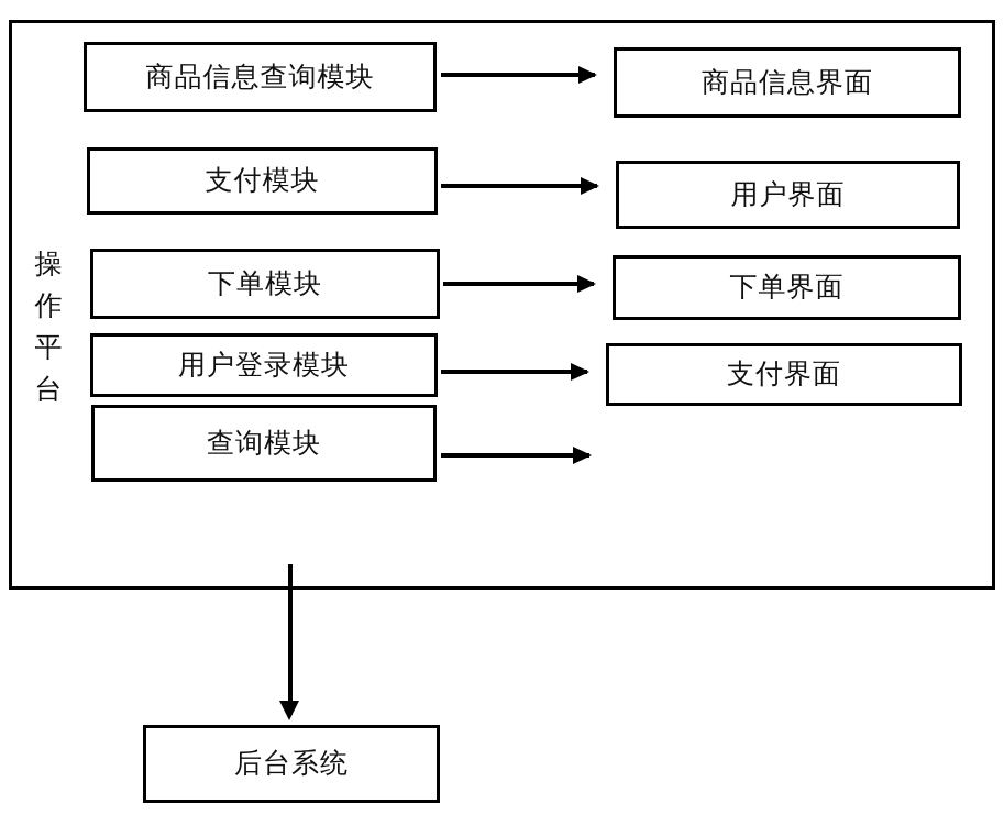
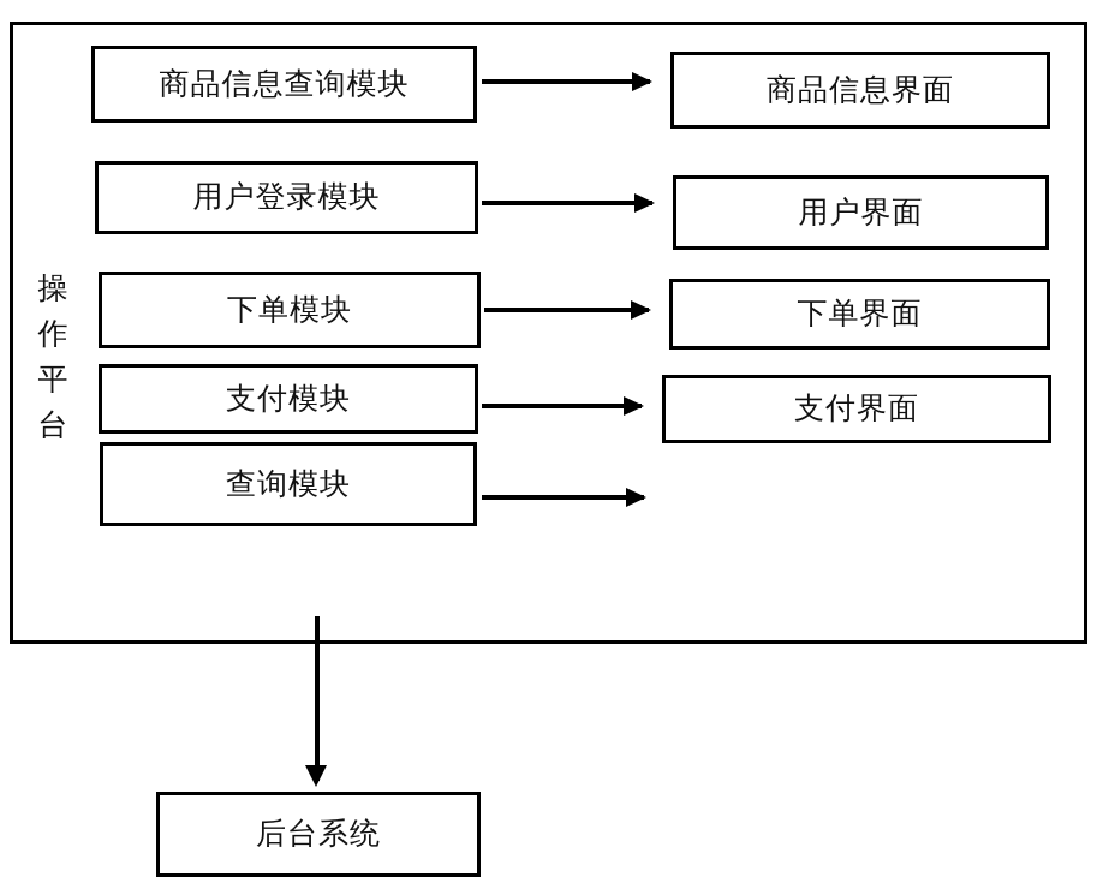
  操作平台
  商品信息查询模块
- 支付模块
+ 用户登录模块
  下单模块
- 用户登录模块
+ 支付模块
  查询模块
  商品信息界面
  用户界面
  下单界面
  支付界面
  后台系统
